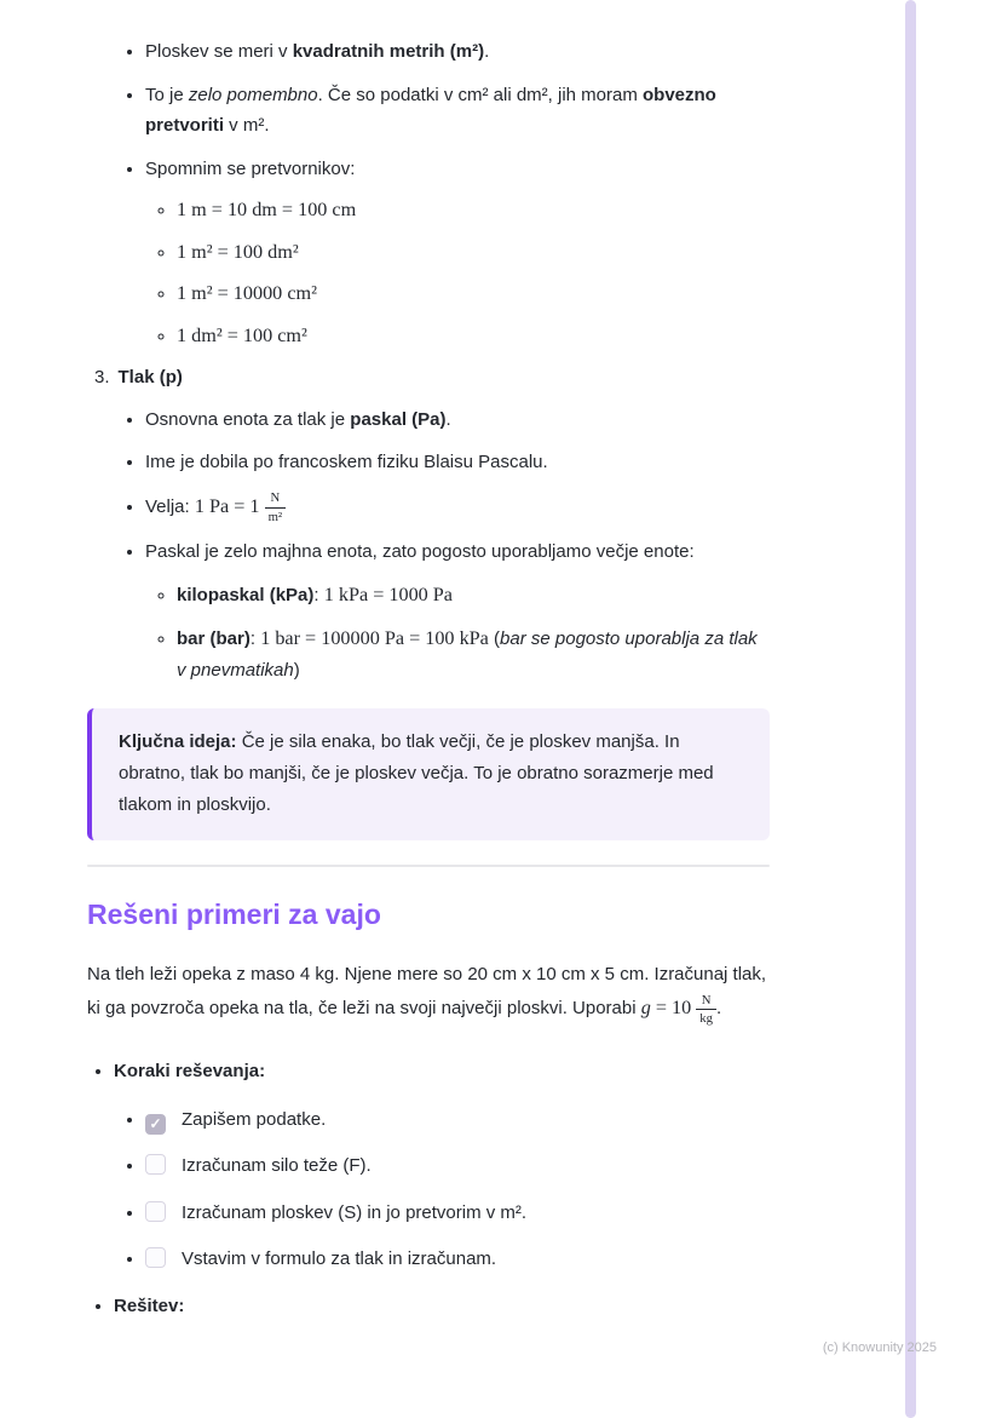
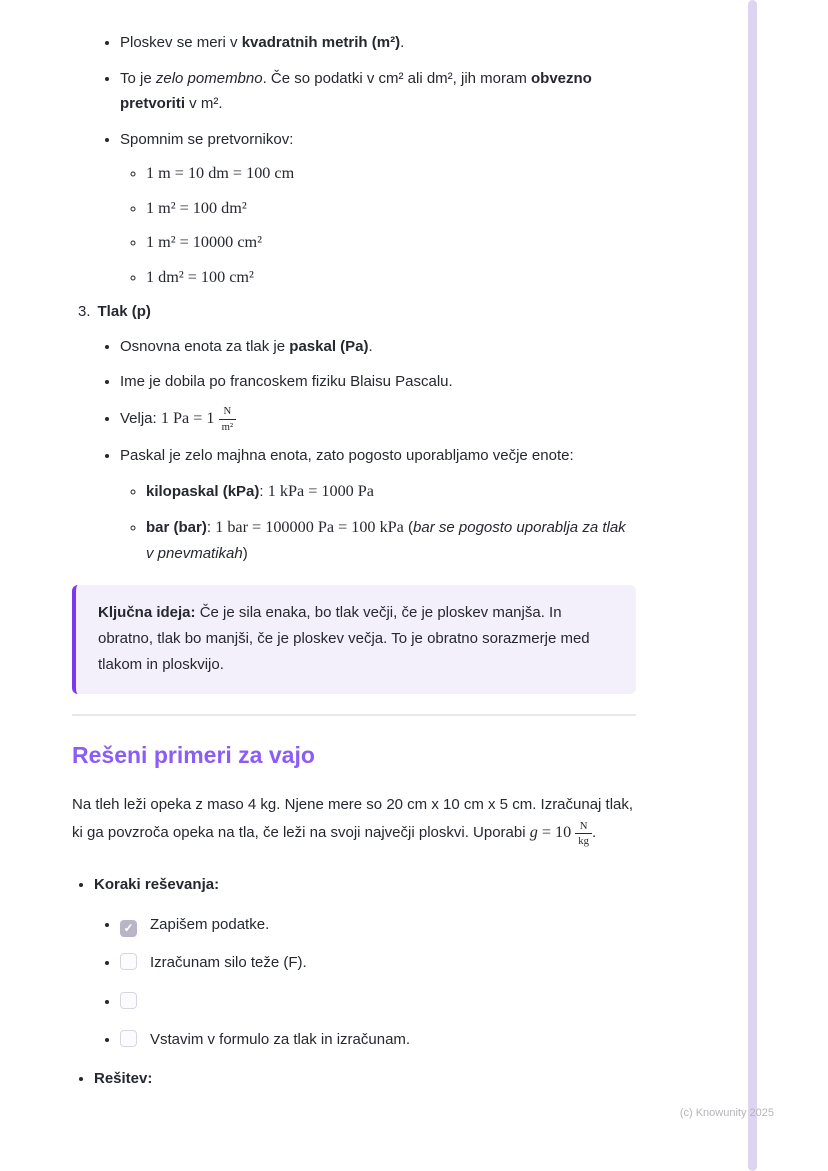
  Ploskev se meri v kvadratnih metrih (m²).
  To je zelo pomembno. Če so podatki v cm² ali dm², jih moram obvezno pretvoriti v m².
  Spomnim se pretvornikov:
  1 m = 10 dm = 100 cm
  1 m² = 100 dm²
  1 m² = 10000 cm²
  1 dm² = 100 cm²
  3. Tlak (p)
  Osnovna enota za tlak je paskal (Pa).
  Ime je dobila po francoskem fiziku Blaisu Pascalu.
  Velja: 1 Pa = 1
  N
  m²
  Paskal je zelo majhna enota, zato pogosto uporabljamo večje enote:
  kilopaskal (kPa): 1 kPa = 1000 Pa
  bar (bar): 1 bar = 100000 Pa = 100 kPa (bar se pogosto uporablja za tlak v pnevmatikah)
  Ključna ideja: Če je sila enaka, bo tlak večji, če je ploskev manjša. In obratno, tlak bo manjši, če je ploskev večja. To je obratno sorazmerje med tlakom in ploskvijo.
  Rešeni primeri za vajo
  Na tleh leži opeka z maso 4 kg. Njene mere so 20 cm x 10 cm x 5 cm. Izračunaj tlak, ki ga povzroča opeka na tla, če leži na svoji največji ploskvi. Uporabi g = 10
  N
  kg
  .
  Koraki reševanja:
  ✓
  Zapišem podatke.
  Izračunam silo teže (F).
- Izračunam ploskev (S) in jo pretvorim v m².
  Vstavim v formulo za tlak in izračunam.
  Rešitev:
  (c) Knowunity 2025
